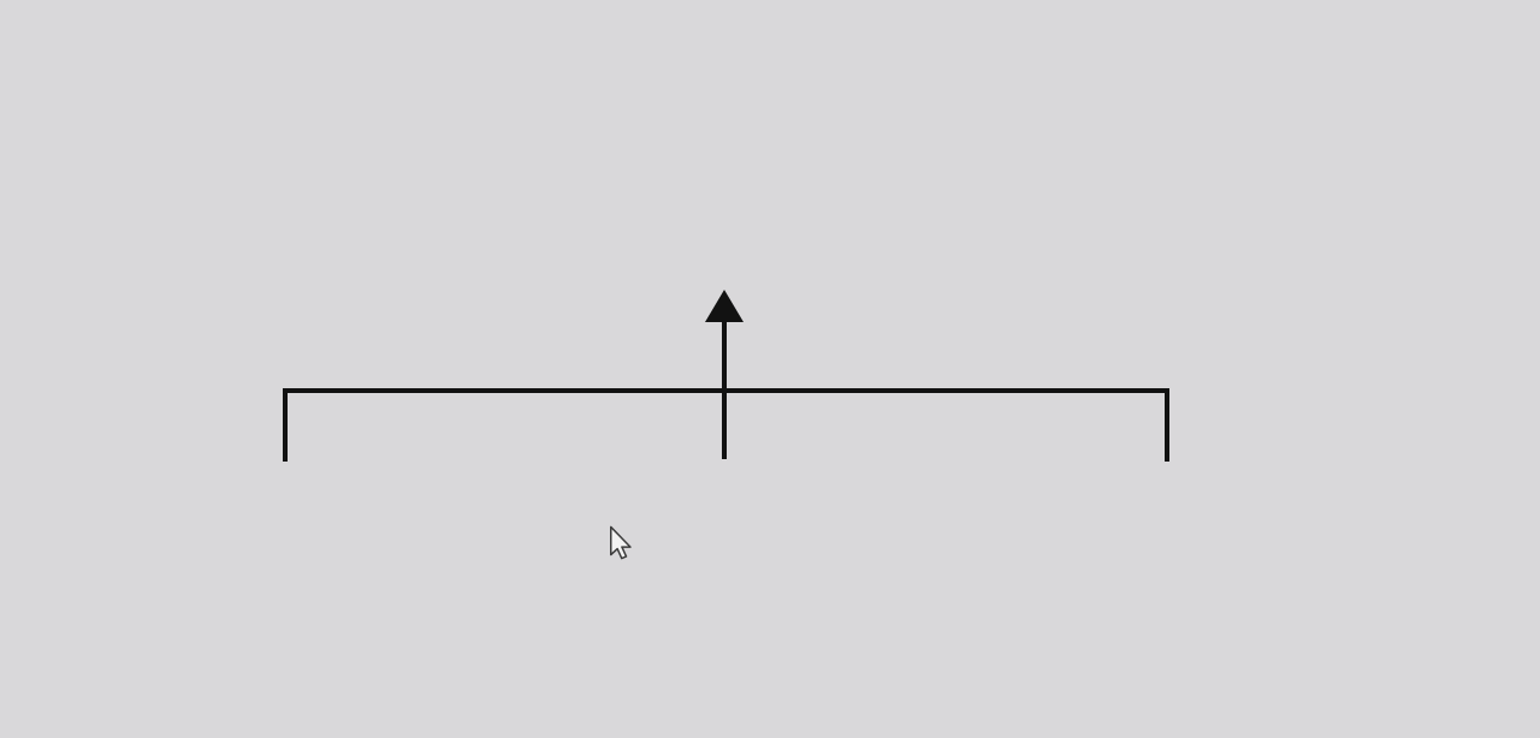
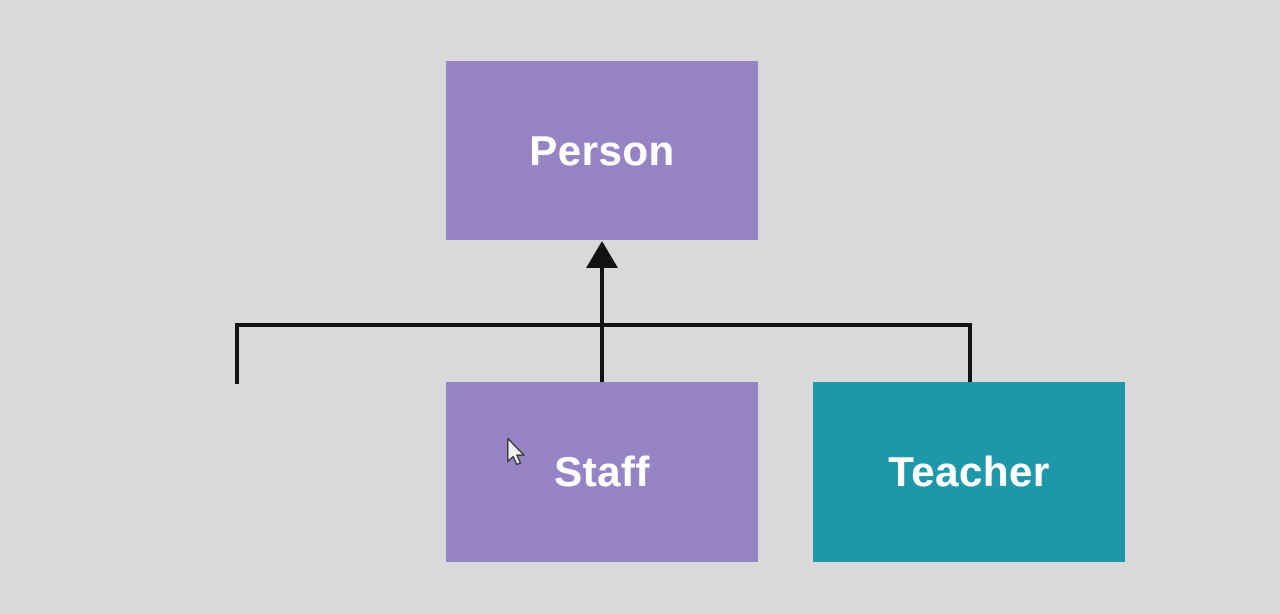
+ Person
+ Staff
+ Teacher
